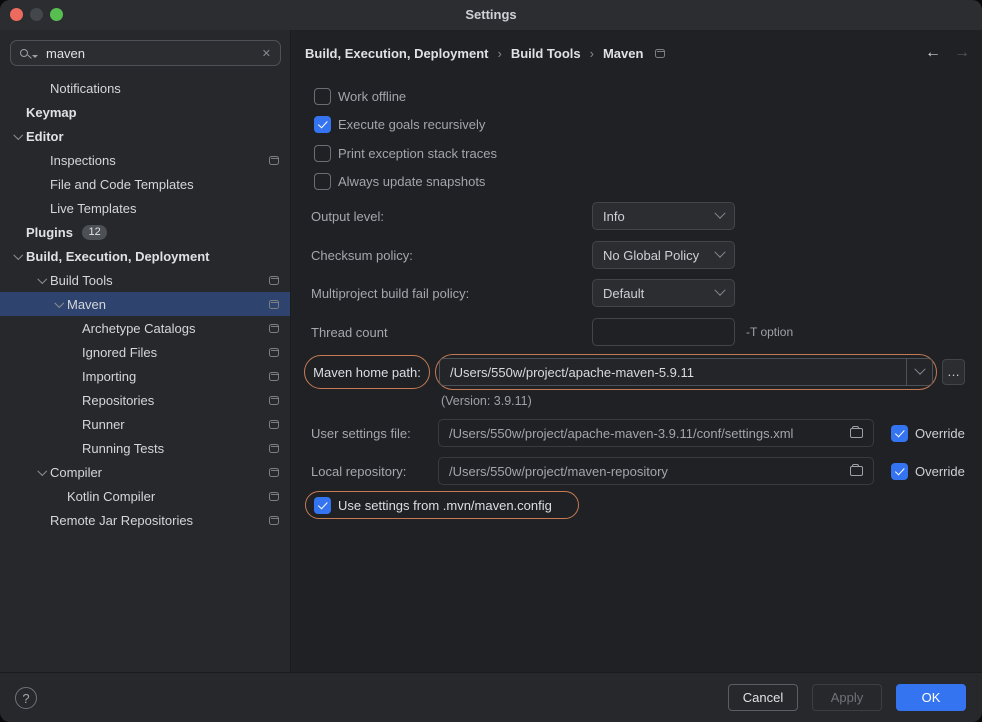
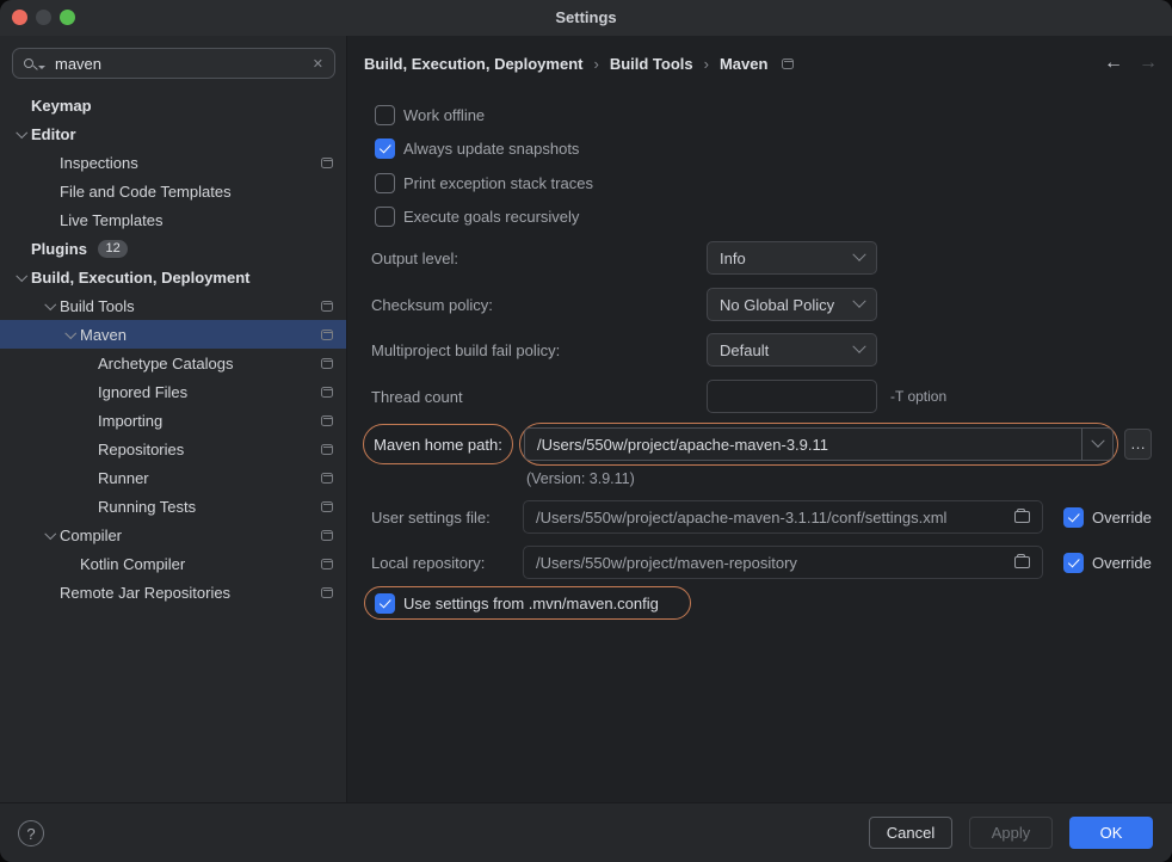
  Settings
  maven
  ✕
- Notifications
  Keymap
  Editor
  Inspections
  File and Code Templates
  Live Templates
  Plugins
  12
  Build, Execution, Deployment
  Build Tools
  Maven
  Archetype Catalogs
  Ignored Files
  Importing
  Repositories
  Runner
  Running Tests
  Compiler
  Kotlin Compiler
  Remote Jar Repositories
  Build, Execution, Deployment
  ›
  Build Tools
  ›
  Maven
  ←
  →
  Work offline
- Execute goals recursively
+ Always update snapshots
  Print exception stack traces
- Always update snapshots
+ Execute goals recursively
  Output level:
  Info
  Checksum policy:
  No Global Policy
  Multiproject build fail policy:
  Default
  Thread count
  -T option
  Maven home path:
- /Users/550w/project/apache-maven-5.9.11
+ /Users/550w/project/apache-maven-3.9.11
  …
  (Version: 3.9.11)
  User settings file:
- /Users/550w/project/apache-maven-3.9.11/conf/settings.xml
+ /Users/550w/project/apache-maven-3.1.11/conf/settings.xml
  Override
  Local repository:
  /Users/550w/project/maven-repository
  Override
  Use settings from .mvn/maven.config
  ?
  Cancel
  Apply
  OK
